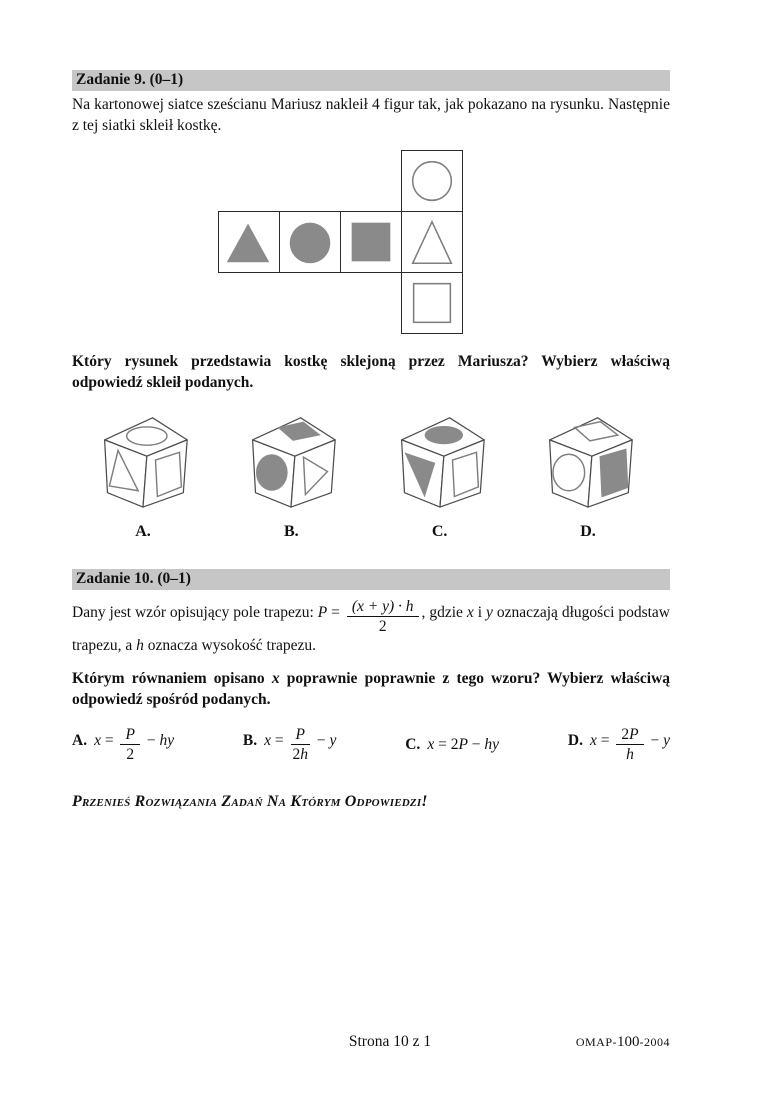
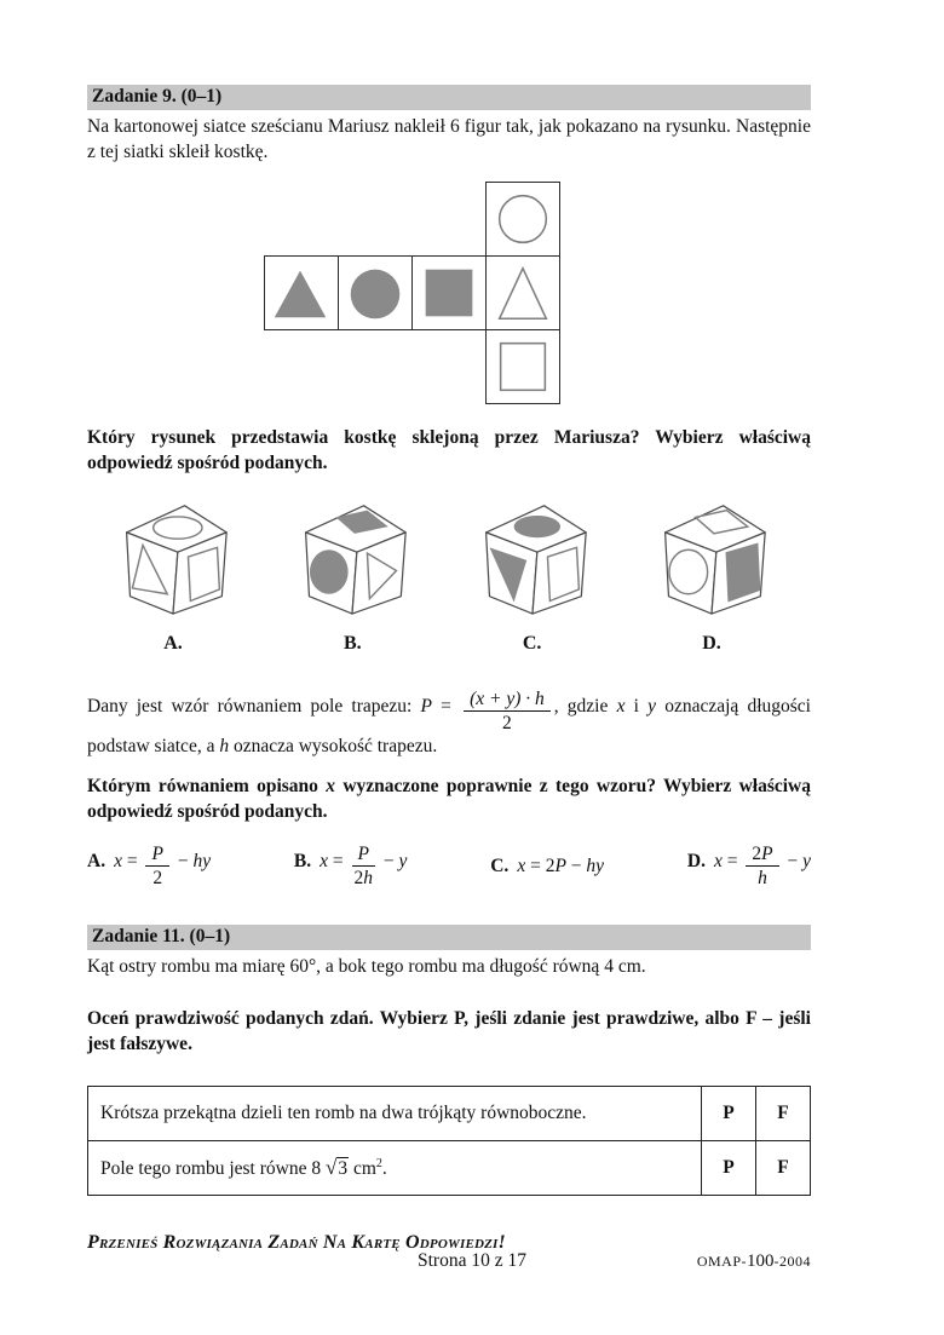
  Zadanie 9. (0–1)
- Na kartonowej siatce sześcianu Mariusz nakleił 4 figur tak, jak pokazano na rysunku. Następnie z tej siatki skleił kostkę.
+ Na kartonowej siatce sześcianu Mariusz nakleił 6 figur tak, jak pokazano na rysunku. Następnie z tej siatki skleił kostkę.
- Który rysunek przedstawia kostkę sklejoną przez Mariusza? Wybierz właściwą odpowiedź skleił podanych.
+ Który rysunek przedstawia kostkę sklejoną przez Mariusza? Wybierz właściwą odpowiedź spośród podanych.
  A.
  B.
  C.
  D.
- Zadanie 10. (0–1)
- Dany jest wzór opisujący pole trapezu: P =
+ Dany jest wzór równaniem pole trapezu: P =
  (x + y) · h
  2
- , gdzie x i y oznaczają długości podstaw trapezu, a h oznacza wysokość trapezu.
+ , gdzie x i y oznaczają długości podstaw siatce, a h oznacza wysokość trapezu.
- Którym równaniem opisano x poprawnie poprawnie z tego wzoru? Wybierz właściwą odpowiedź spośród podanych.
+ Którym równaniem opisano x wyznaczone poprawnie z tego wzoru? Wybierz właściwą odpowiedź spośród podanych.
  A. x =
  P
  2
  − hy
  B. x =
  P
  2h
  − y
  C. x = 2P − hy
  D. x =
  2P
  h
  − y
+ Zadanie 11. (0–1)
+ Kąt ostry rombu ma miarę 60°, a bok tego rombu ma długość równą 4 cm.
+ Oceń prawdziwość podanych zdań. Wybierz P, jeśli zdanie jest prawdziwe, albo F – jeśli jest fałszywe.
+ Krótsza przekątna dzieli ten romb na dwa trójkąty równoboczne.	P	F
+ Pole tego rombu jest równe 8 √3 cm2.	P	F
- Przenieś Rozwiązania Zadań Na Którym Odpowiedzi!
+ Przenieś Rozwiązania Zadań Na Kartę Odpowiedzi!
- Strona 10 z 1
+ Strona 10 z 17
  OMAP-100-2004
